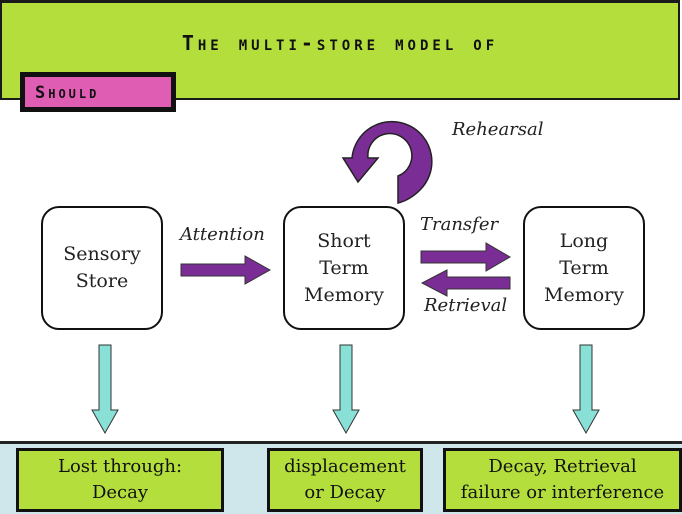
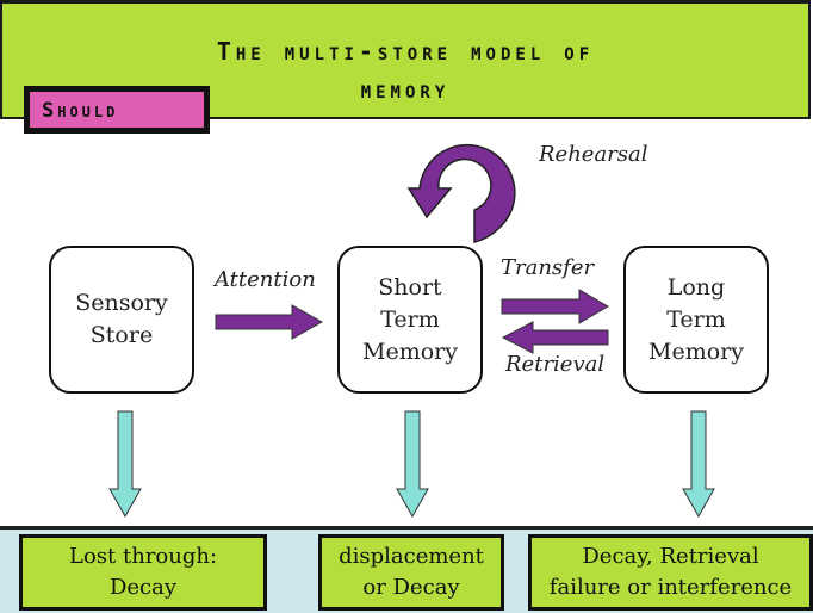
  The multi-store model of
+ memory
  Should
  Sensory
  Store
  Short
  Term
  Memory
  Long
  Term
  Memory
  Attention
  Transfer
  Retrieval
  Rehearsal
  Lost through:
  Decay
  displacement
  or Decay
  Decay, Retrieval
  failure or interference
